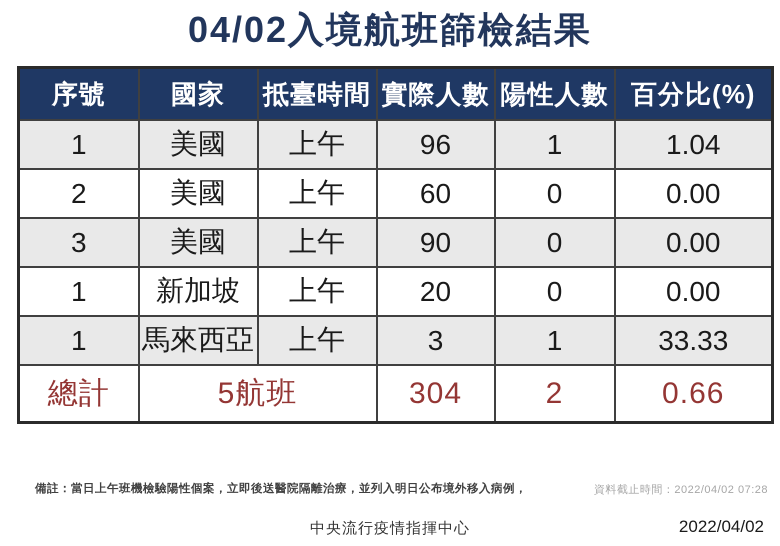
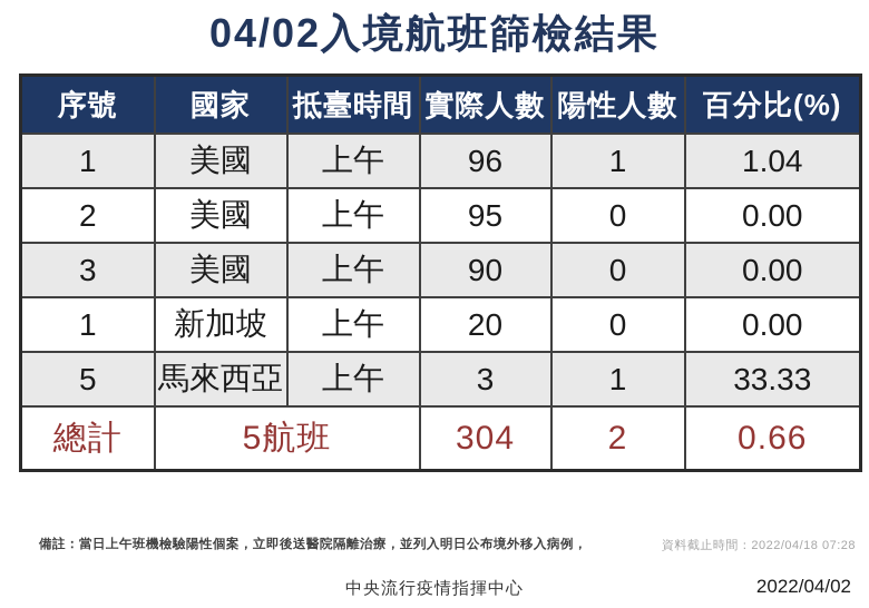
  04/02入境航班篩檢結果
  序號	國家	抵臺時間	實際人數	陽性人數	百分比(%)
  1	美國	上午	96	1	1.04
- 2	美國	上午	60	0	0.00
+ 2	美國	上午	95	0	0.00
  3	美國	上午	90	0	0.00
  1	新加坡	上午	20	0	0.00
- 1	馬來西亞	上午	3	1	33.33
+ 5	馬來西亞	上午	3	1	33.33
  總計	5航班	304	2	0.66
  備註：當日上午班機檢驗陽性個案，立即後送醫院隔離治療，並列入明日公布境外移入病例，
- 資料截止時間：2022/04/02 07:28
+ 資料截止時間：2022/04/18 07:28
  中央流行疫情指揮中心
  2022/04/02
